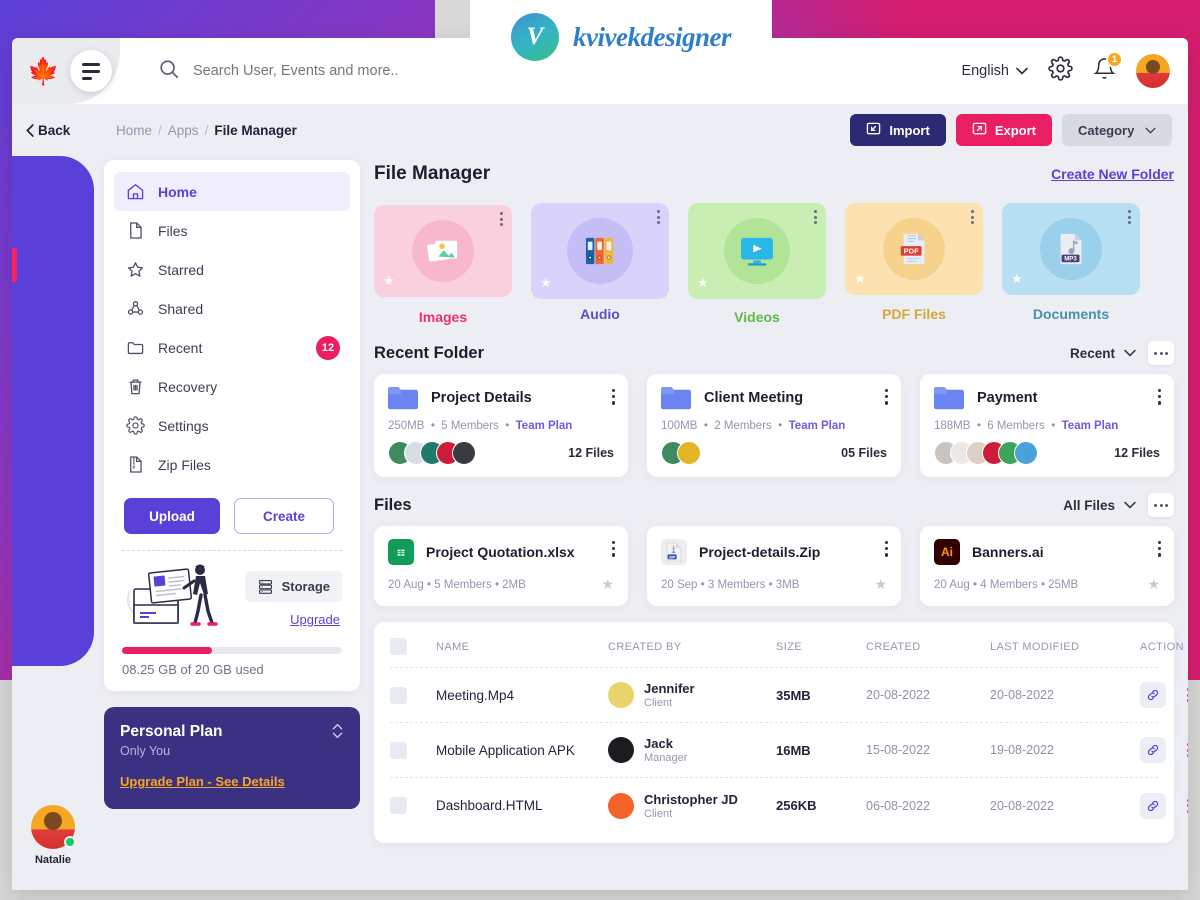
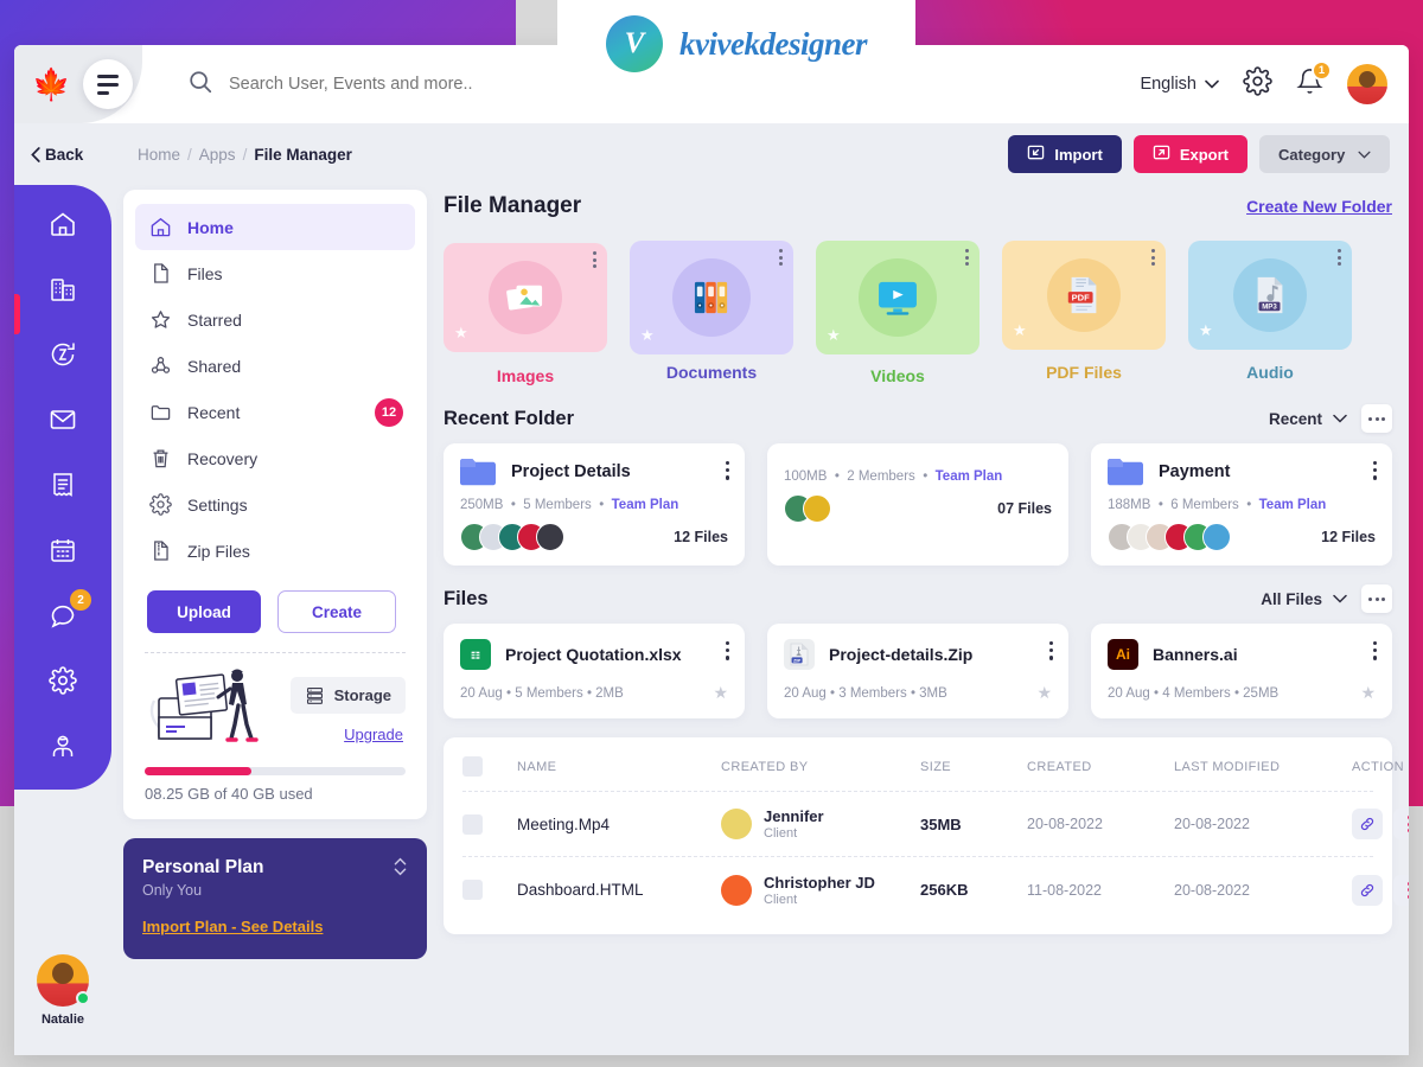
  V
  kvivekdesigner
  🍁
  Search User, Events and more..
  English
  1
  Back
  Home
  /
  Apps
  /
  File Manager
  Import
  Export
  Category
+ 2
  Natalie
  Home
  Files
  Starred
  Shared
  Recent
  12
  Recovery
  Settings
  Zip Files
  Upload
  Create
  Storage
  Upgrade
- 08.25 GB of 20 GB used
+ 08.25 GB of 40 GB used
  Personal Plan
  Only You
- Upgrade Plan - See Details
+ Import Plan - See Details
  File Manager
  Create New Folder
  ★
  Images
  ★
- Audio
+ Documents
  ★
  Videos
  PDF
  ★
  PDF Files
  ★
- Documents
+ Audio
  Recent Folder
  Recent
  Project Details
  250MB • 5 Members • Team Plan
  12 Files
- Client Meeting
  100MB • 2 Members • Team Plan
- 05 Files
+ 07 Files
  Payment
  188MB • 6 Members • Team Plan
  12 Files
  Files
  All Files
  Project Quotation.xlsx
  20 Aug • 5 Members • 2MB
  ★
  Project-details.Zip
- 20 Sep • 3 Members • 3MB
+ 20 Aug • 3 Members • 3MB
  ★
  Ai
  Banners.ai
  20 Aug • 4 Members • 25MB
  ★
  NAME
  CREATED BY
  SIZE
  CREATED
  LAST MODIFIED
  ACTION
  Meeting.Mp4
  Jennifer
  Client
  35MB
  20-08-2022
  20-08-2022
- Mobile Application APK
- Jack
- Manager
- 16MB
- 15-08-2022
- 19-08-2022
  Dashboard.HTML
  Christopher JD
  Client
  256KB
- 06-08-2022
+ 11-08-2022
  20-08-2022
